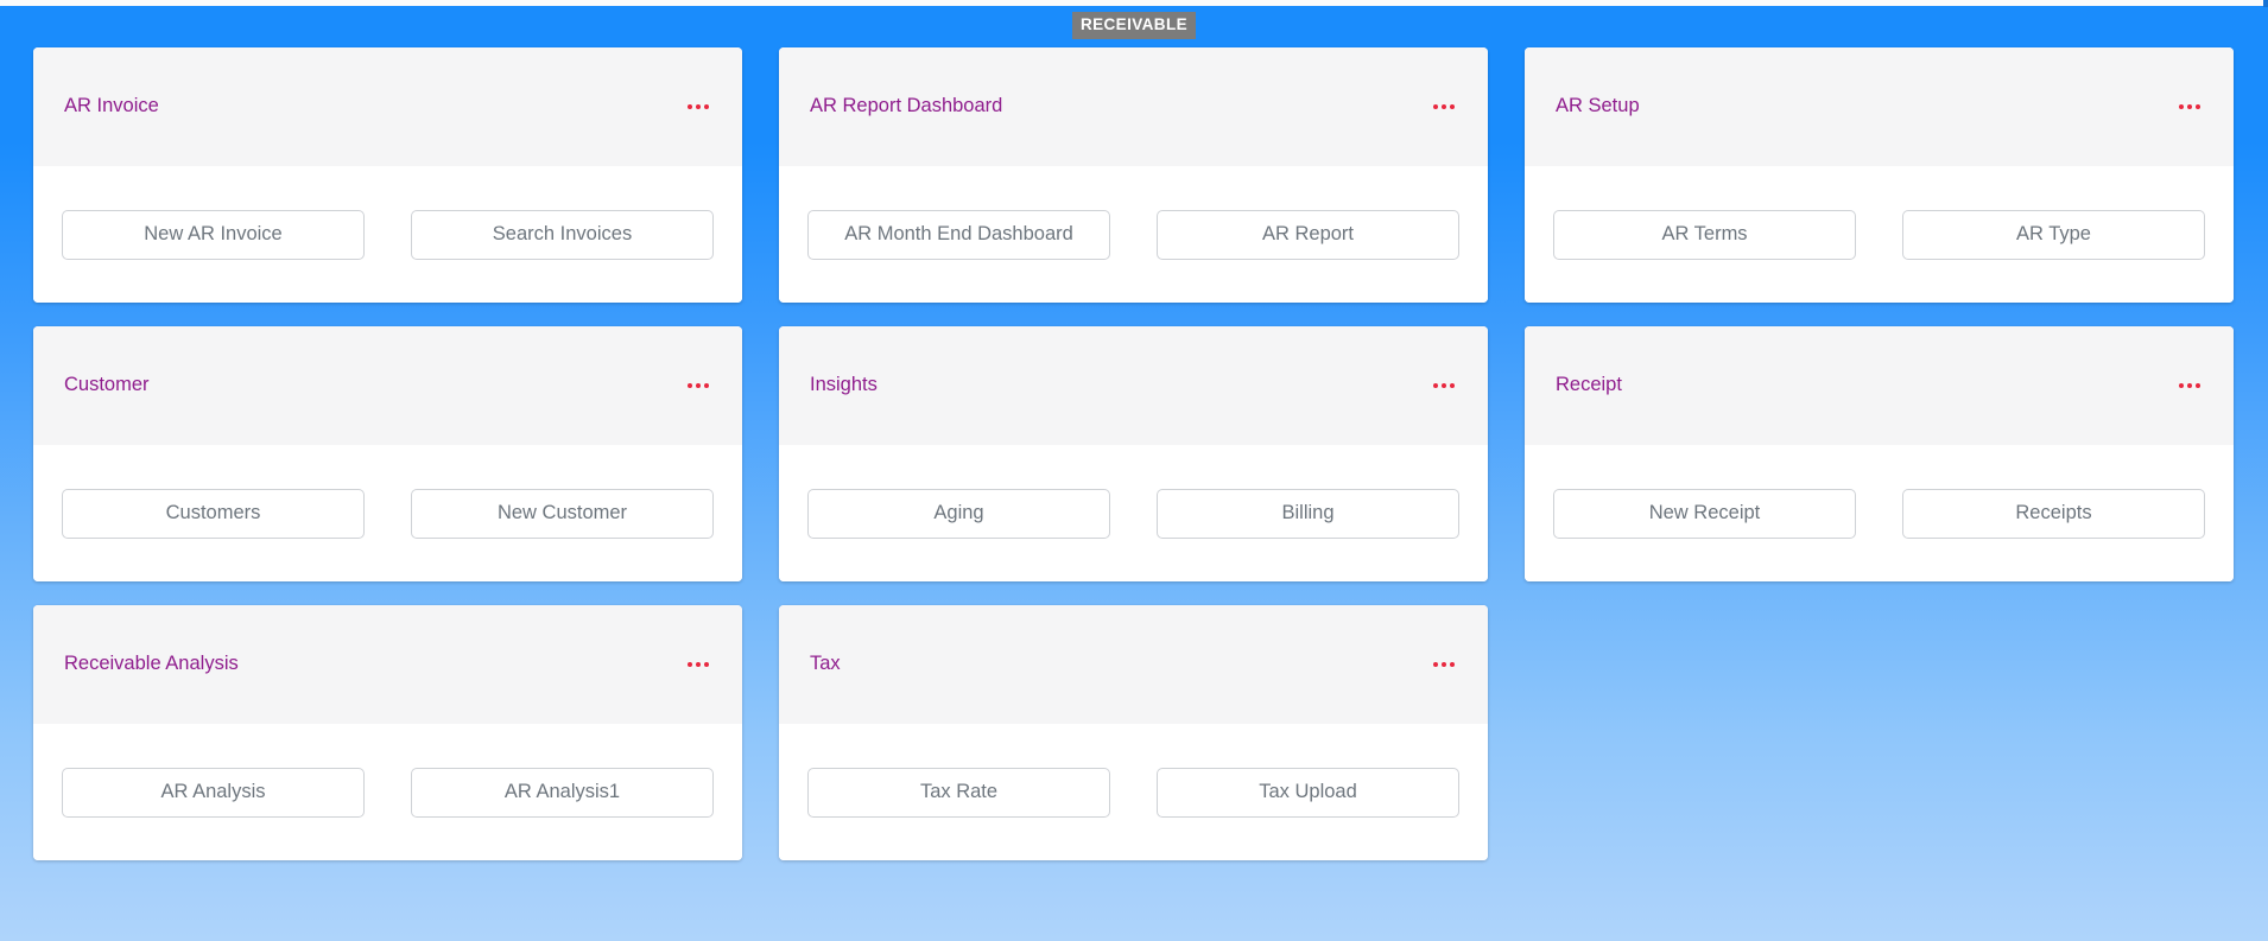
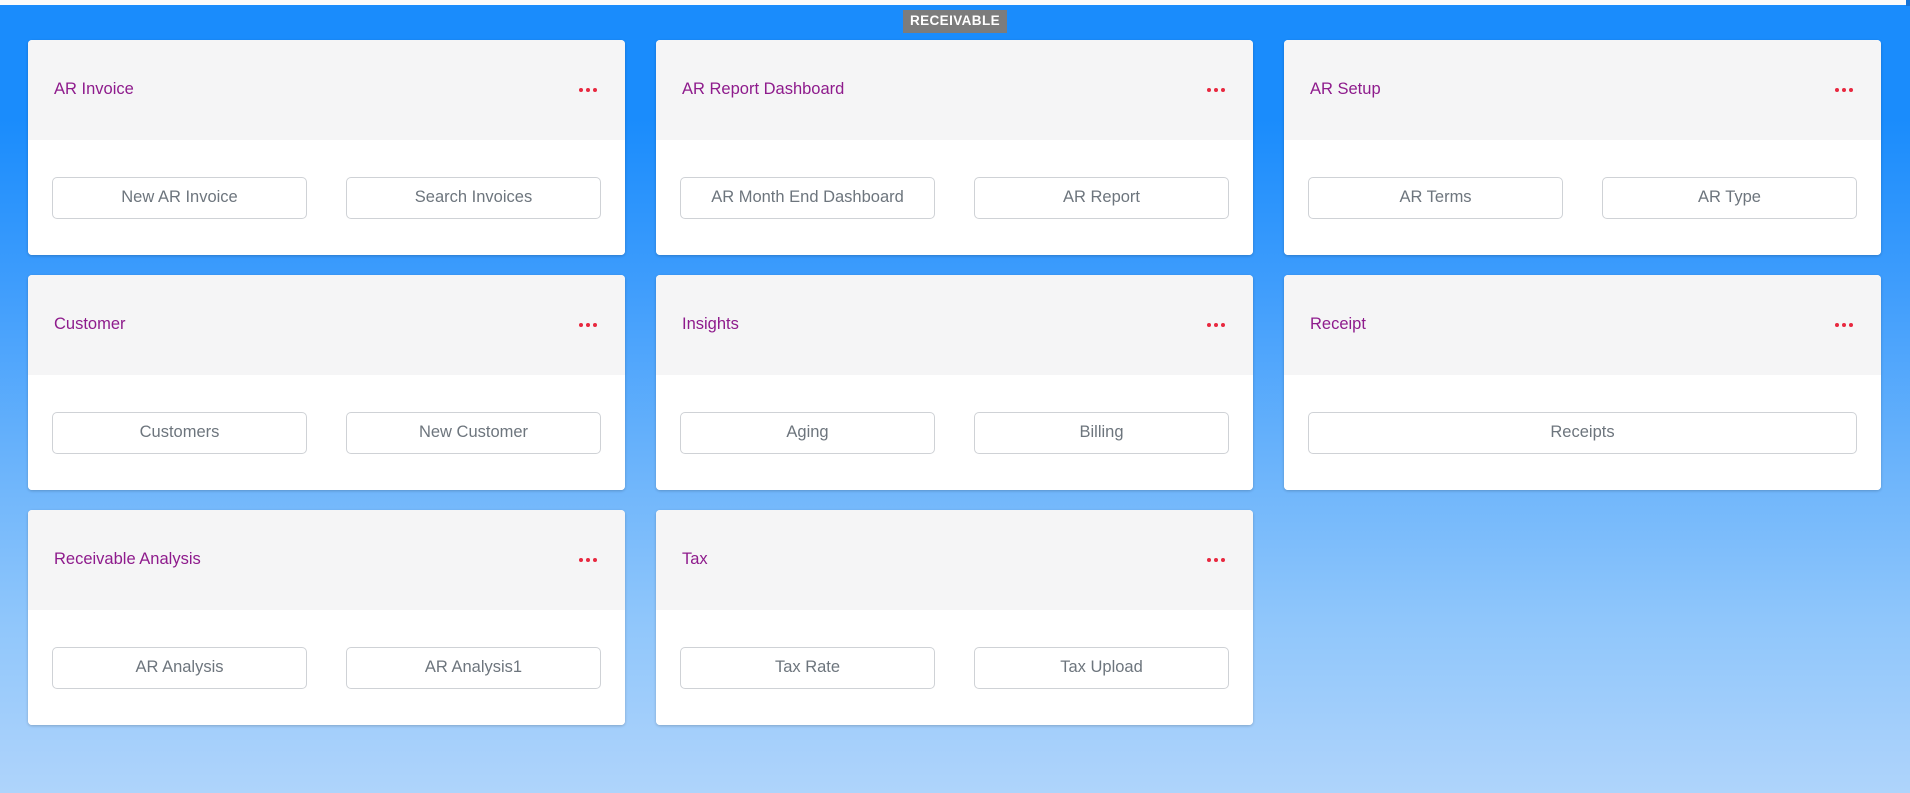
  RECEIVABLE
  AR Invoice
  New AR Invoice
  Search Invoices
  AR Report Dashboard
  AR Month End Dashboard
  AR Report
  AR Setup
  AR Terms
  AR Type
  Customer
  Customers
  New Customer
  Insights
  Aging
  Billing
  Receipt
- New Receipt
  Receipts
  Receivable Analysis
  AR Analysis
  AR Analysis1
  Tax
  Tax Rate
  Tax Upload
